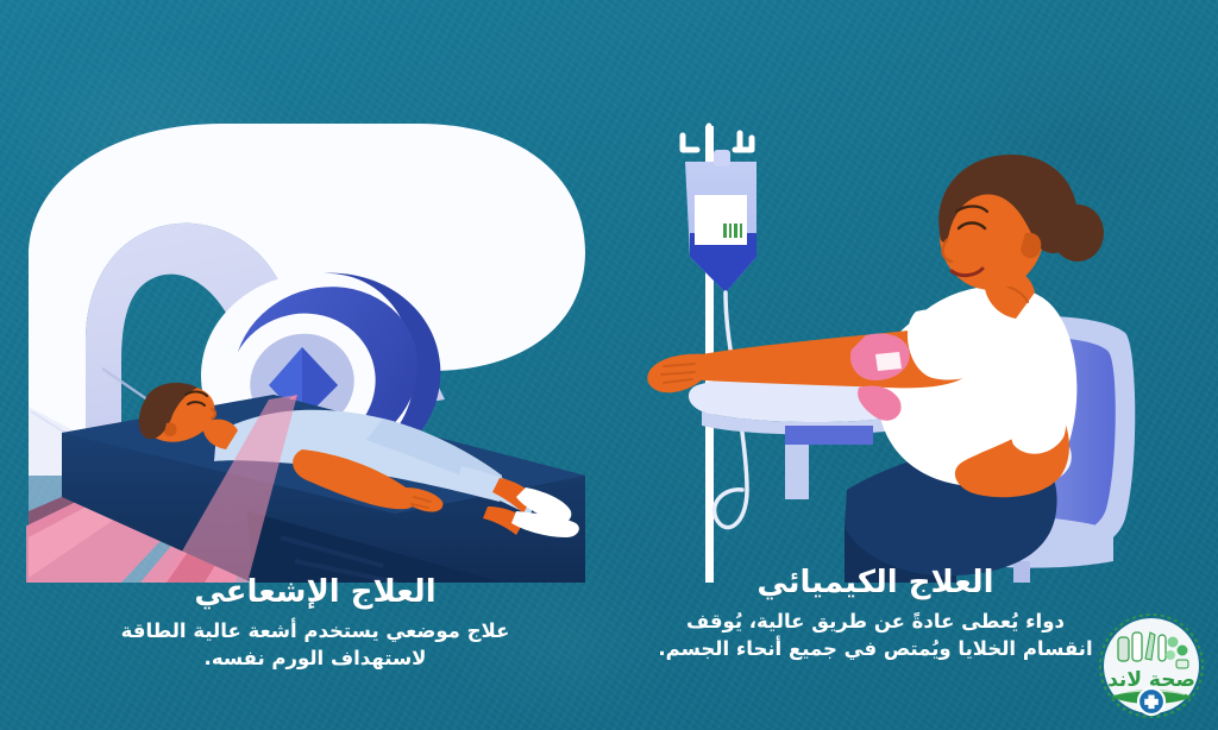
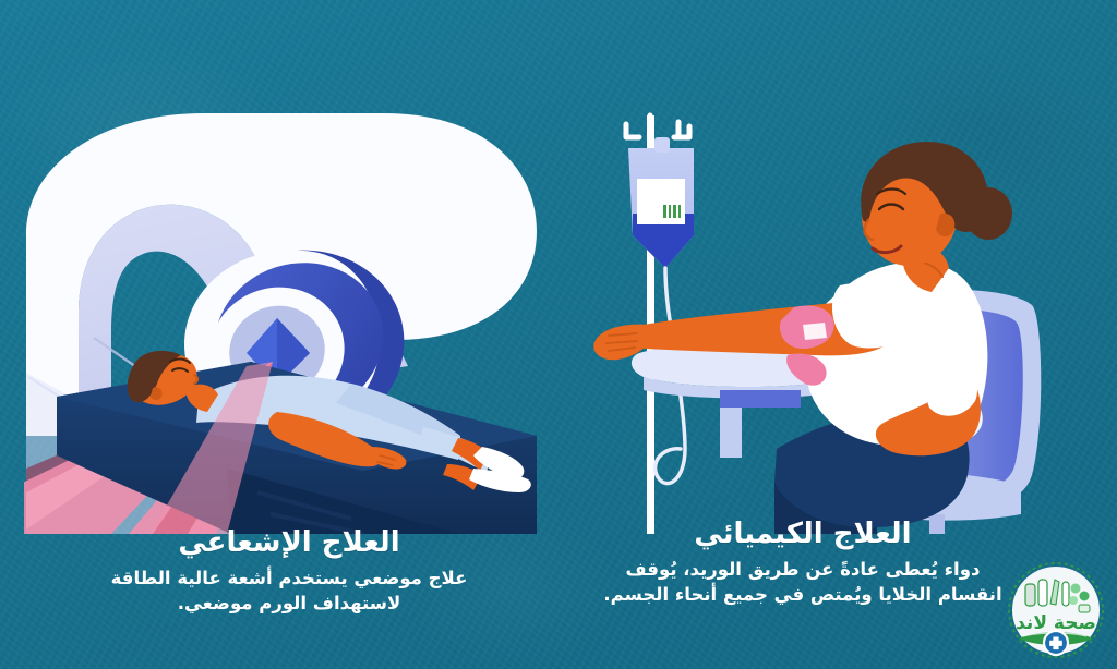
  العلاج الإشعاعي
- علاج موضعي يستخدم أشعة عالية الطاقة لاستهداف الورم نفسه.
+ علاج موضعي يستخدم أشعة عالية الطاقة لاستهداف الورم موضعي.
  العلاج الكيميائي
- دواء يُعطى عادةً عن طريق عالية، يُوقف انقسام الخلايا ويُمتص في جميع أنحاء الجسم.
+ دواء يُعطى عادةً عن طريق الوريد، يُوقف انقسام الخلايا ويُمتص في جميع أنحاء الجسم.
  صحة لاند
